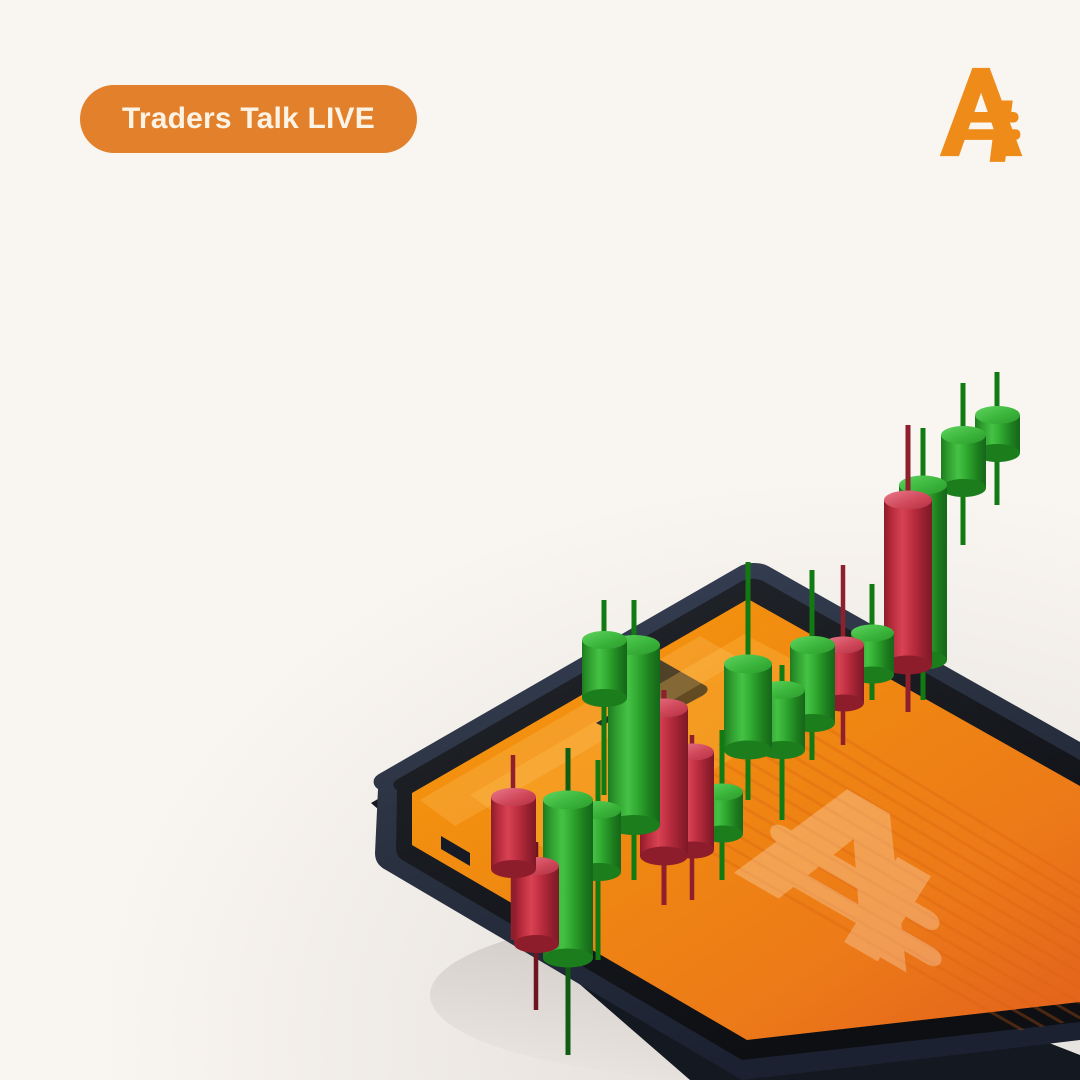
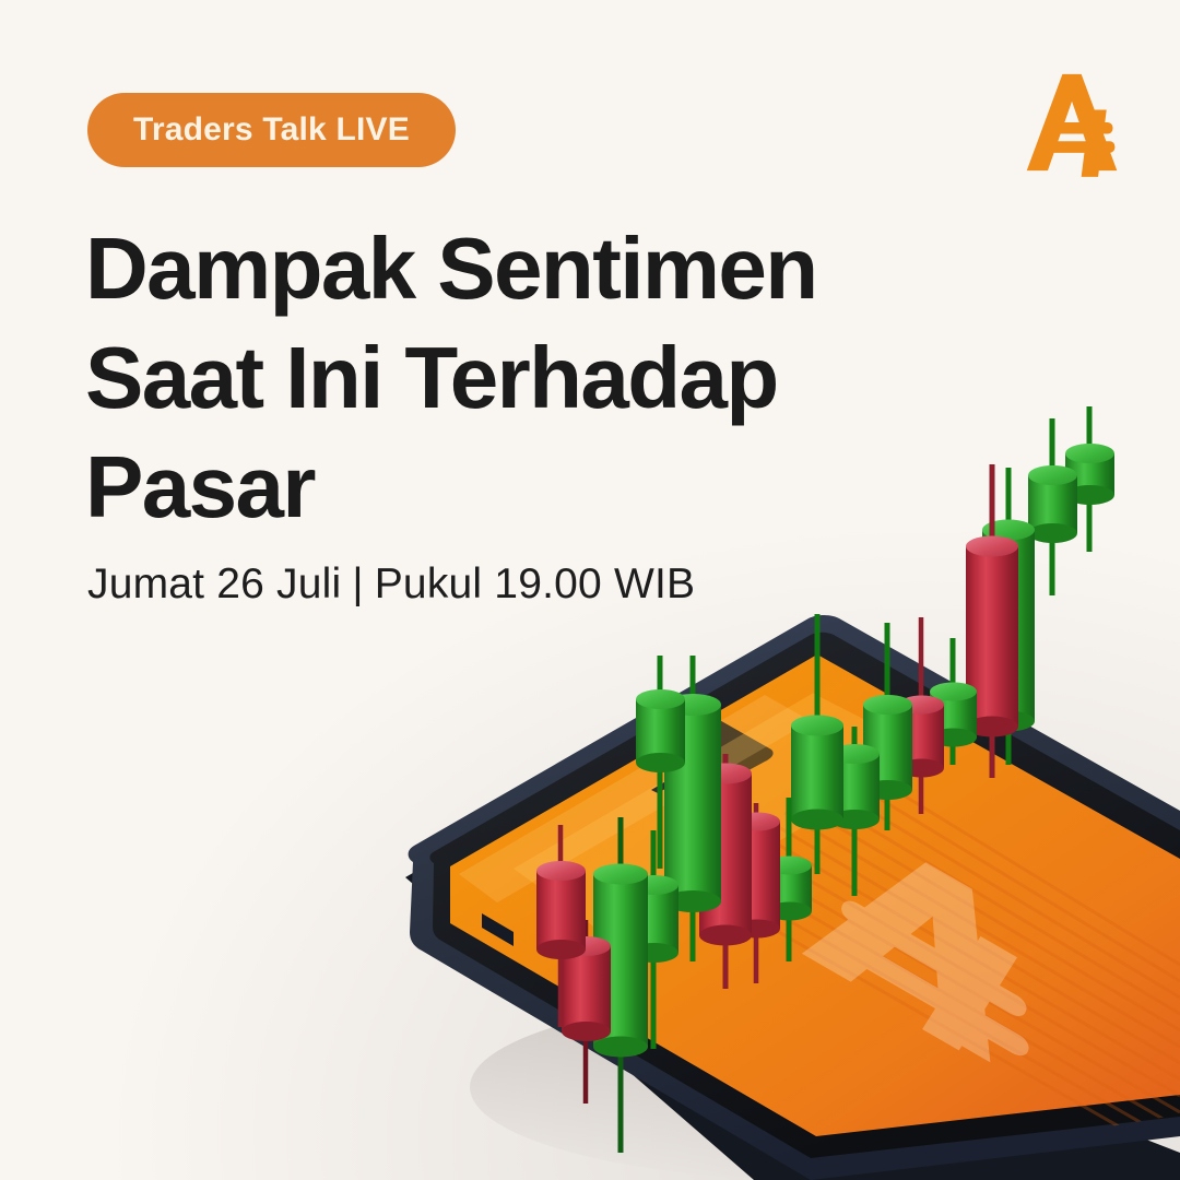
  Traders Talk LIVE
+ Dampak Sentimen
+ Saat Ini Terhadap
+ Pasar
+ Jumat 26 Juli | Pukul 19.00 WIB
